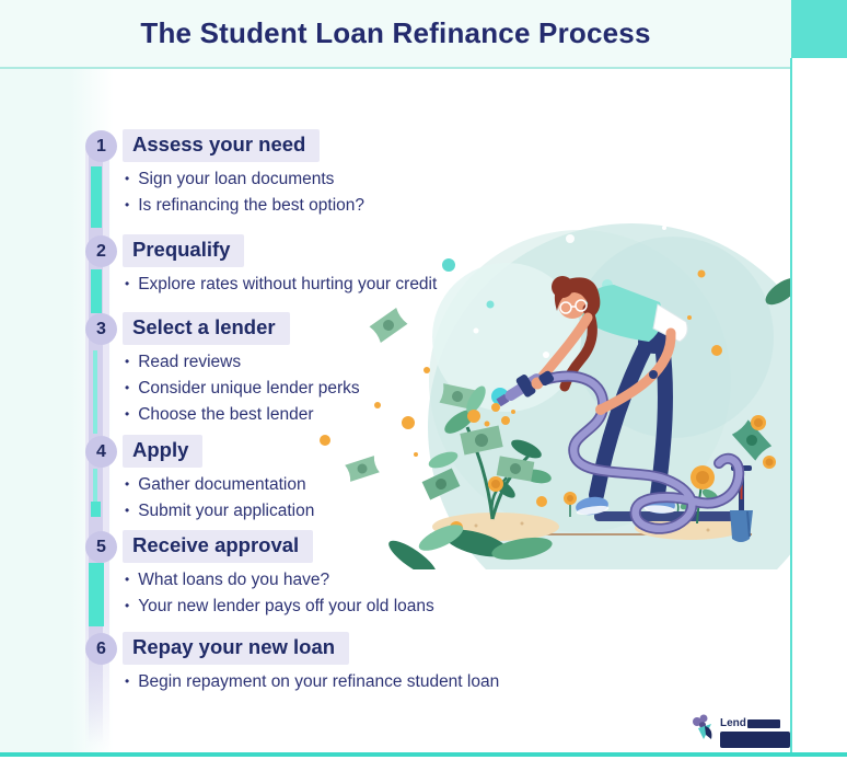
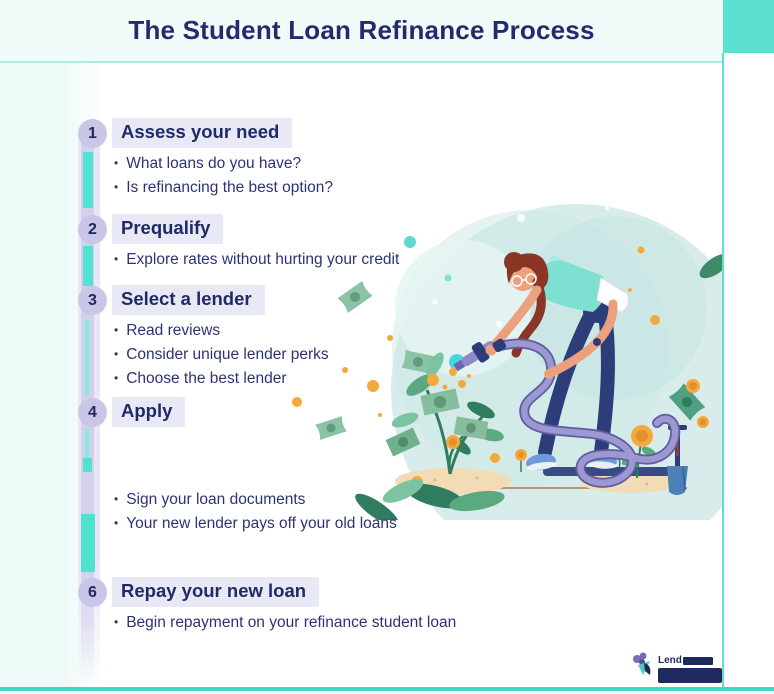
  The Student Loan Refinance Process
  1
  Assess your need
- Sign your loan documents
+ What loans do you have?
  Is refinancing the best option?
  2
  Prequalify
  Explore rates without hurting your credit
  3
  Select a lender
  Read reviews
  Consider unique lender perks
  Choose the best lender
  4
  Apply
- Gather documentation
- Submit your application
- 5
- Receive approval
- What loans do you have?
+ Sign your loan documents
  Your new lender pays off your old loans
  6
  Repay your new loan
  Begin repayment on your refinance student loan
  Lend
